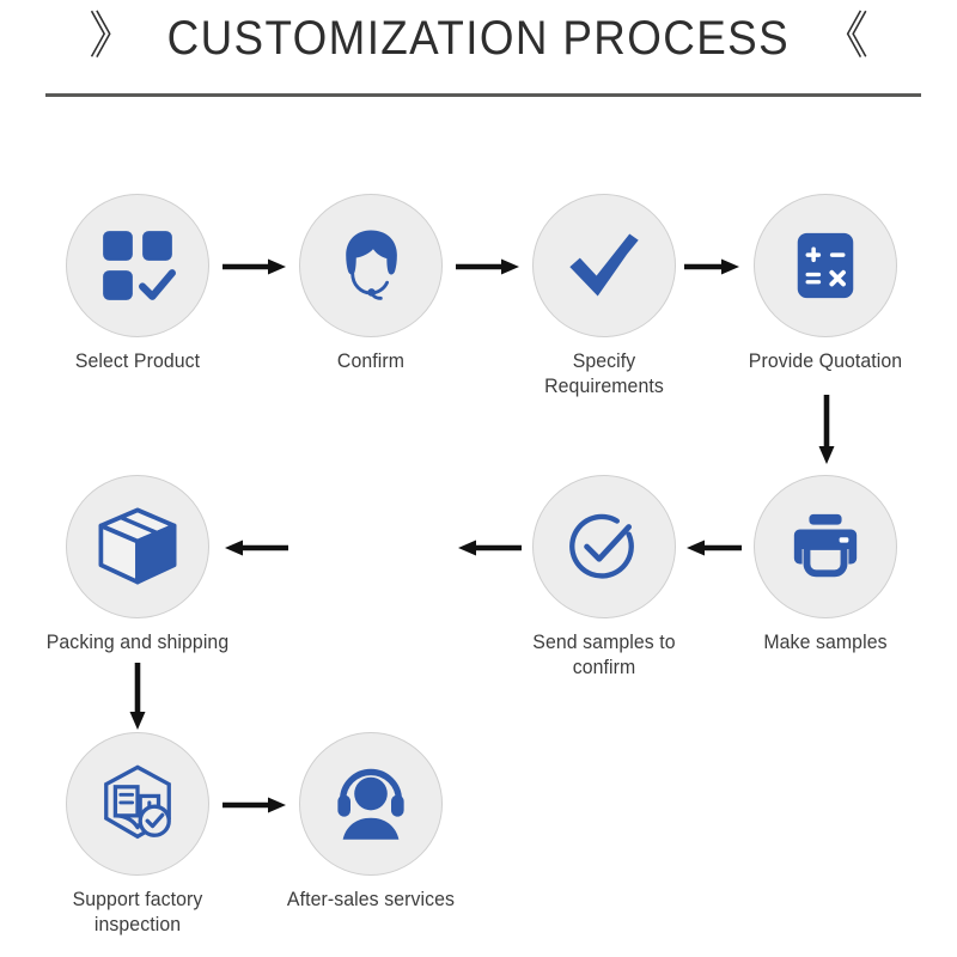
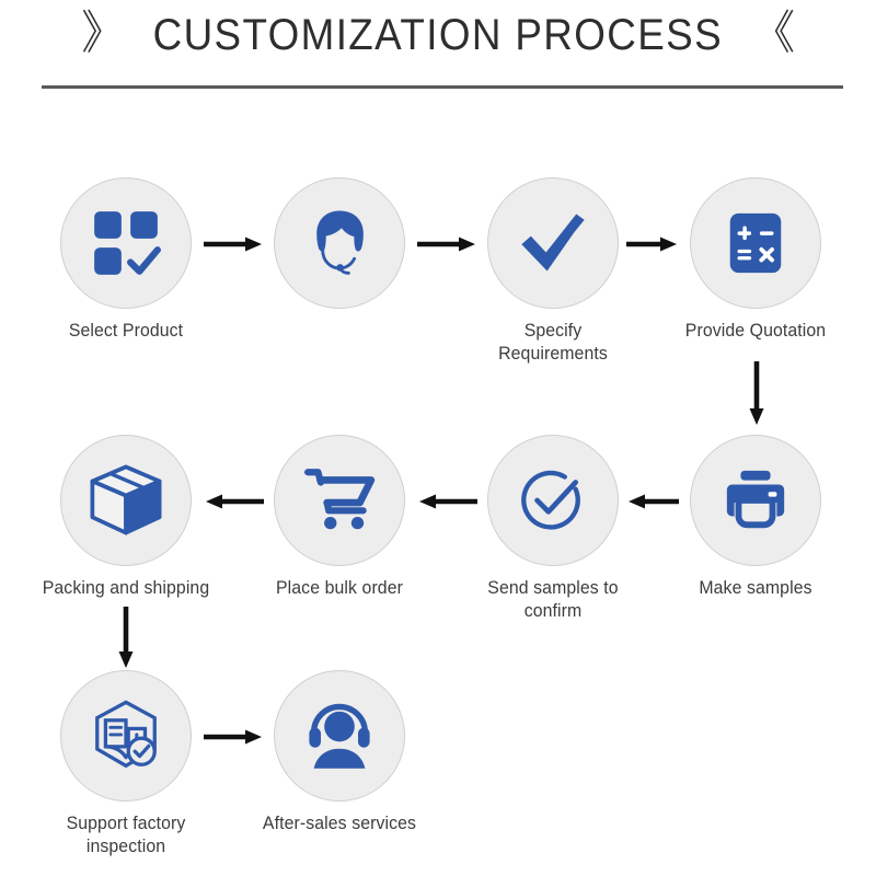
  》 CUSTOMIZATION PROCESS 《
  Select Product
- Confirm
  Specify Requirements
  Provide Quotation
  Make samples
  Send samples to confirm
+ Place bulk order
  Packing and shipping
  Support factory inspection
  After-sales services
